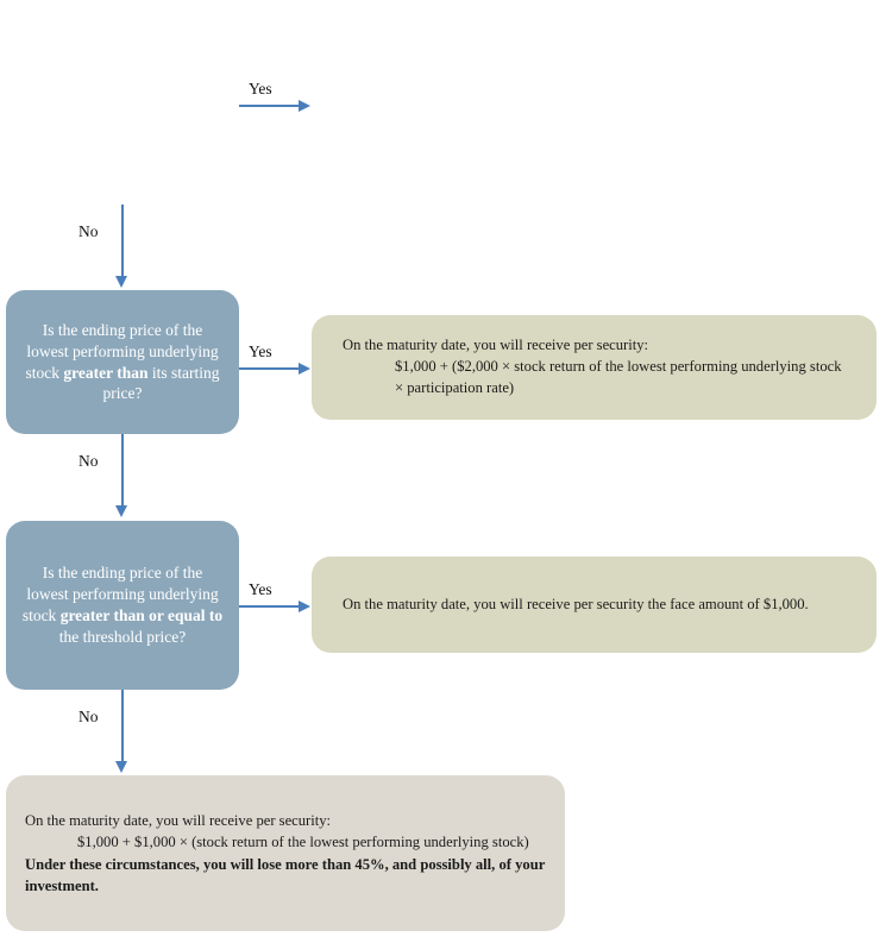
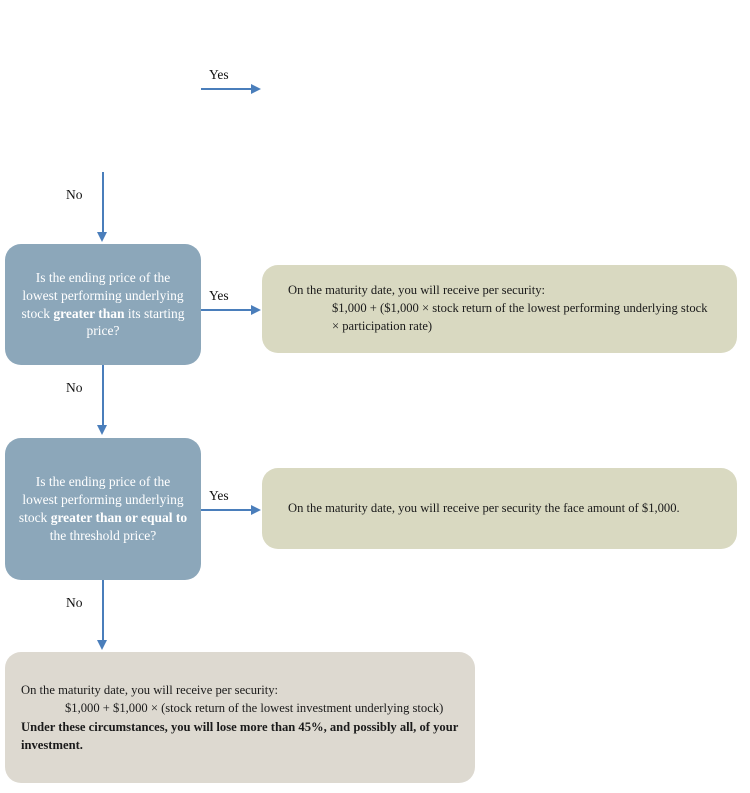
  Yes
  No
  Is the ending price of the lowest performing underlying stock greater than its starting price?
  Yes
  On the maturity date, you will receive per security:
- $1,000 + ($2,000 × stock return of the lowest performing underlying stock × participation rate)
+ $1,000 + ($1,000 × stock return of the lowest performing underlying stock × participation rate)
  No
  Is the ending price of the lowest performing underlying stock greater than or equal to the threshold price?
  Yes
  On the maturity date, you will receive per security the face amount of $1,000.
  No
  On the maturity date, you will receive per security:
- $1,000 + $1,000 × (stock return of the lowest performing underlying stock)
+ $1,000 + $1,000 × (stock return of the lowest investment underlying stock)
  Under these circumstances, you will lose more than 45%, and possibly all, of your investment.
